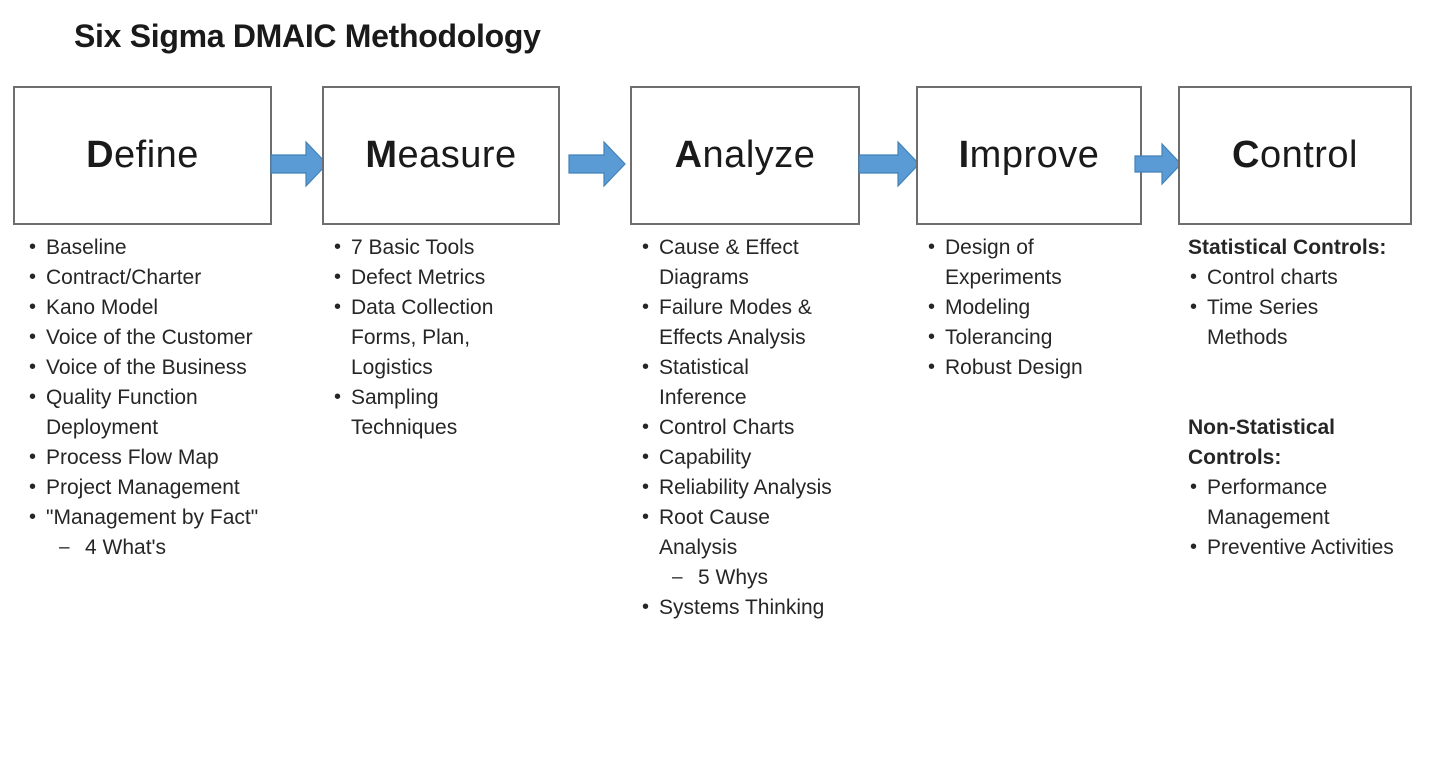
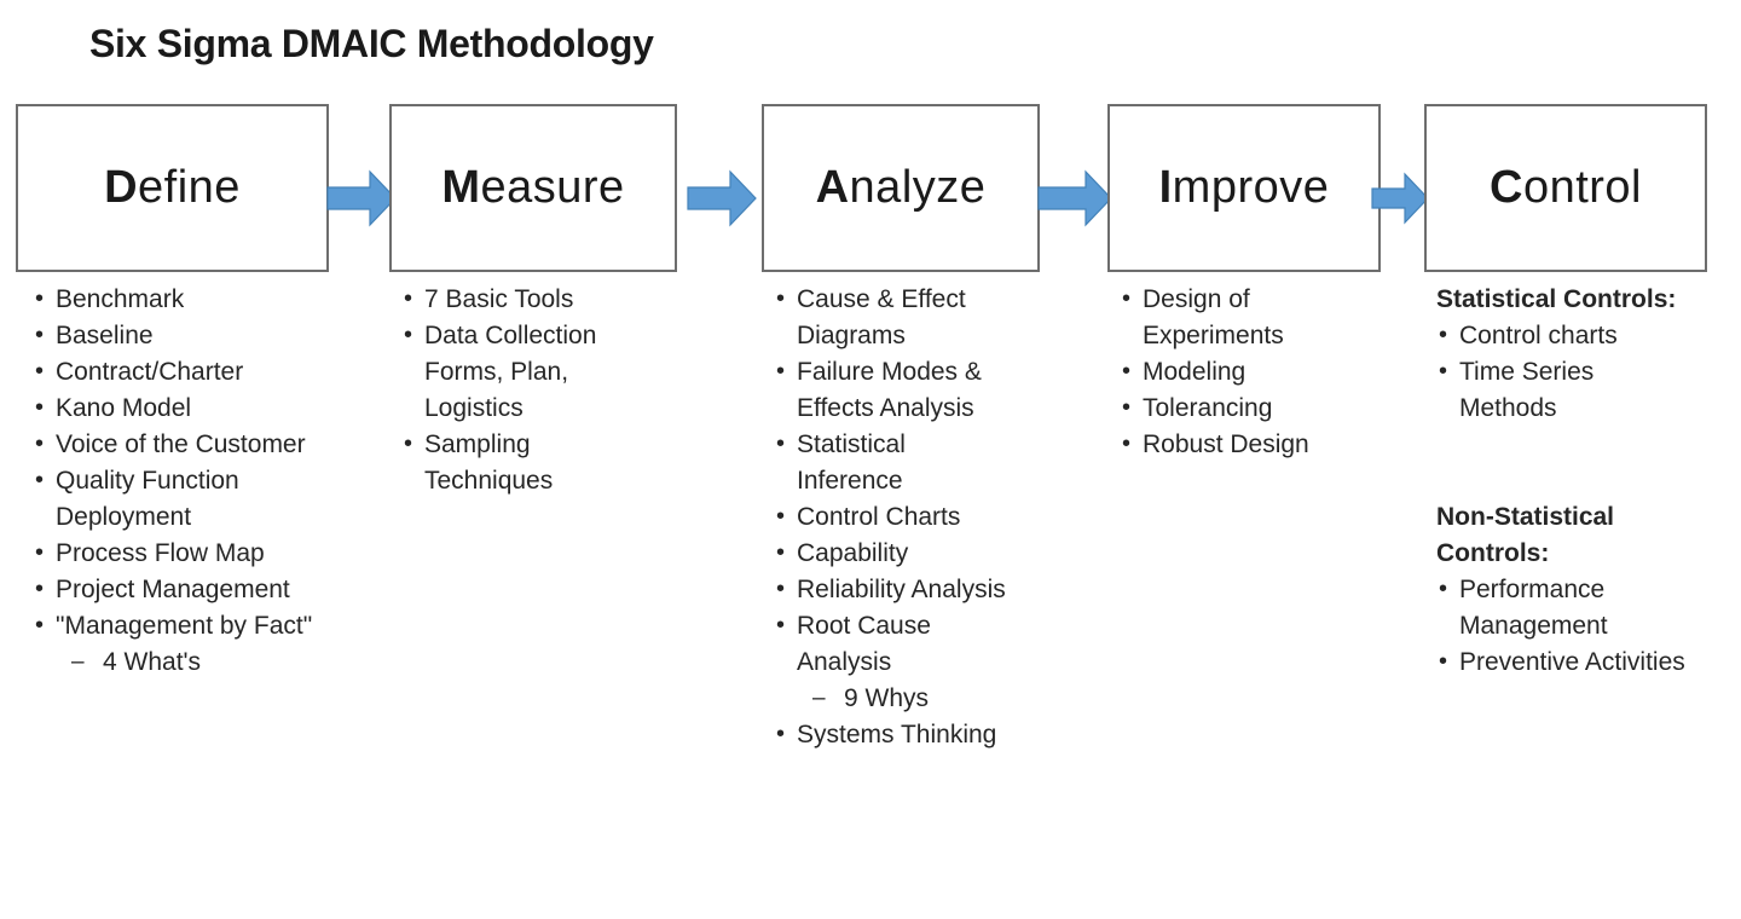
  Six Sigma DMAIC Methodology
  Define
+ Benchmark
  Baseline
  Contract/Charter
  Kano Model
  Voice of the Customer
- Voice of the Business
  Quality Function Deployment
  Process Flow Map
  Project Management
  "Management by Fact"
  4 What's
  Measure
  7 Basic Tools
- Defect Metrics
  Data Collection Forms, Plan, Logistics
  Sampling Techniques
  Analyze
  Cause & Effect Diagrams
  Failure Modes & Effects Analysis
  Statistical Inference
  Control Charts
  Capability
  Reliability Analysis
  Root Cause Analysis
- 5 Whys
+ 9 Whys
  Systems Thinking
  Improve
  Design of Experiments
  Modeling
  Tolerancing
  Robust Design
  Control
  Statistical Controls:
  Control charts
  Time Series Methods
  Non-Statistical Controls:
  Performance Management
  Preventive Activities
